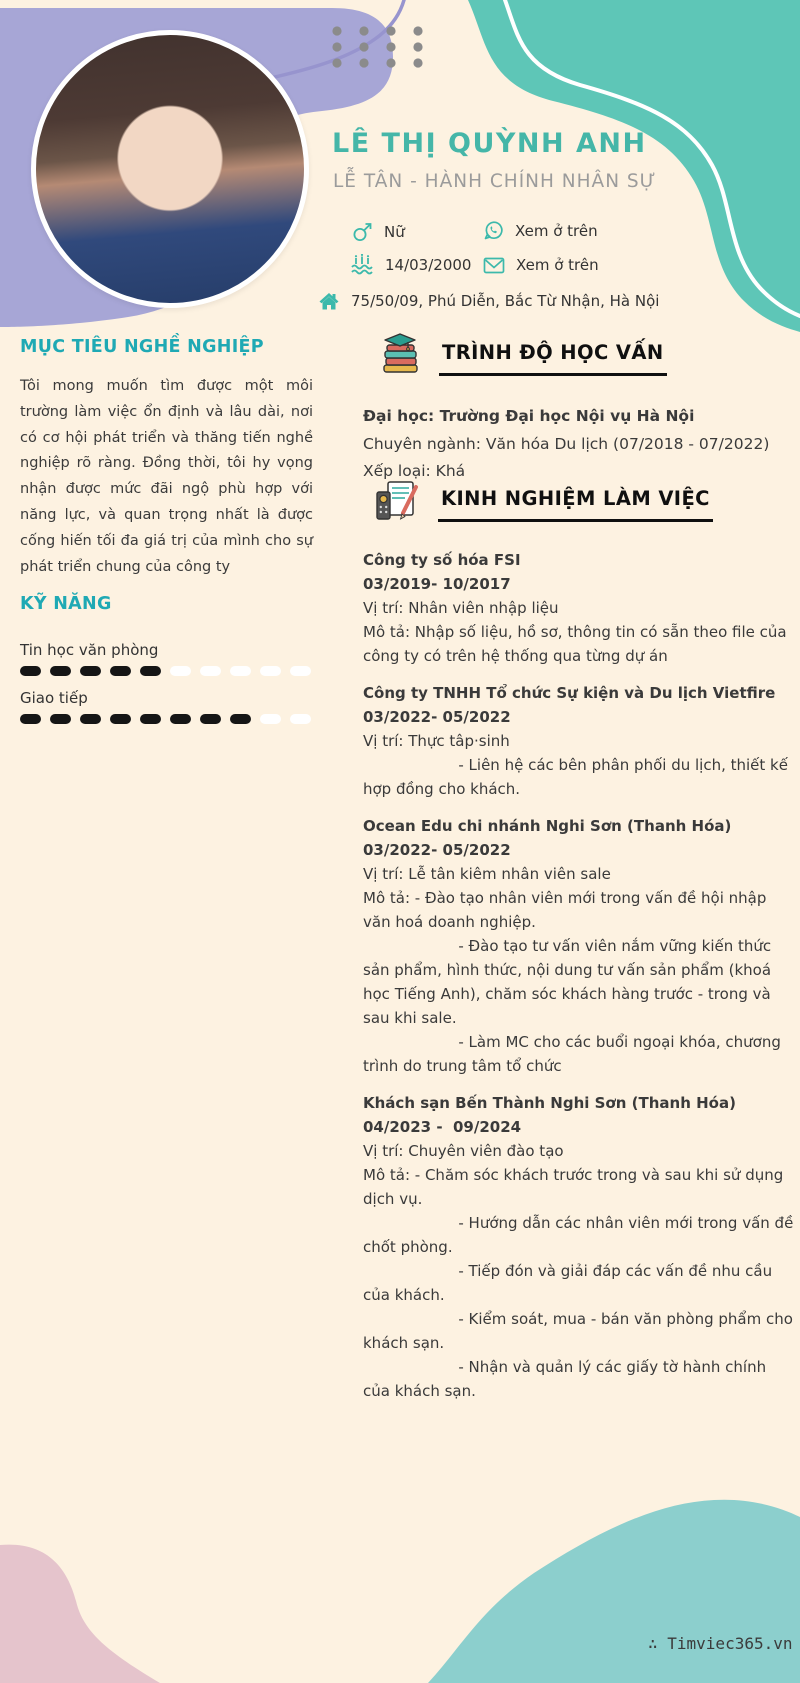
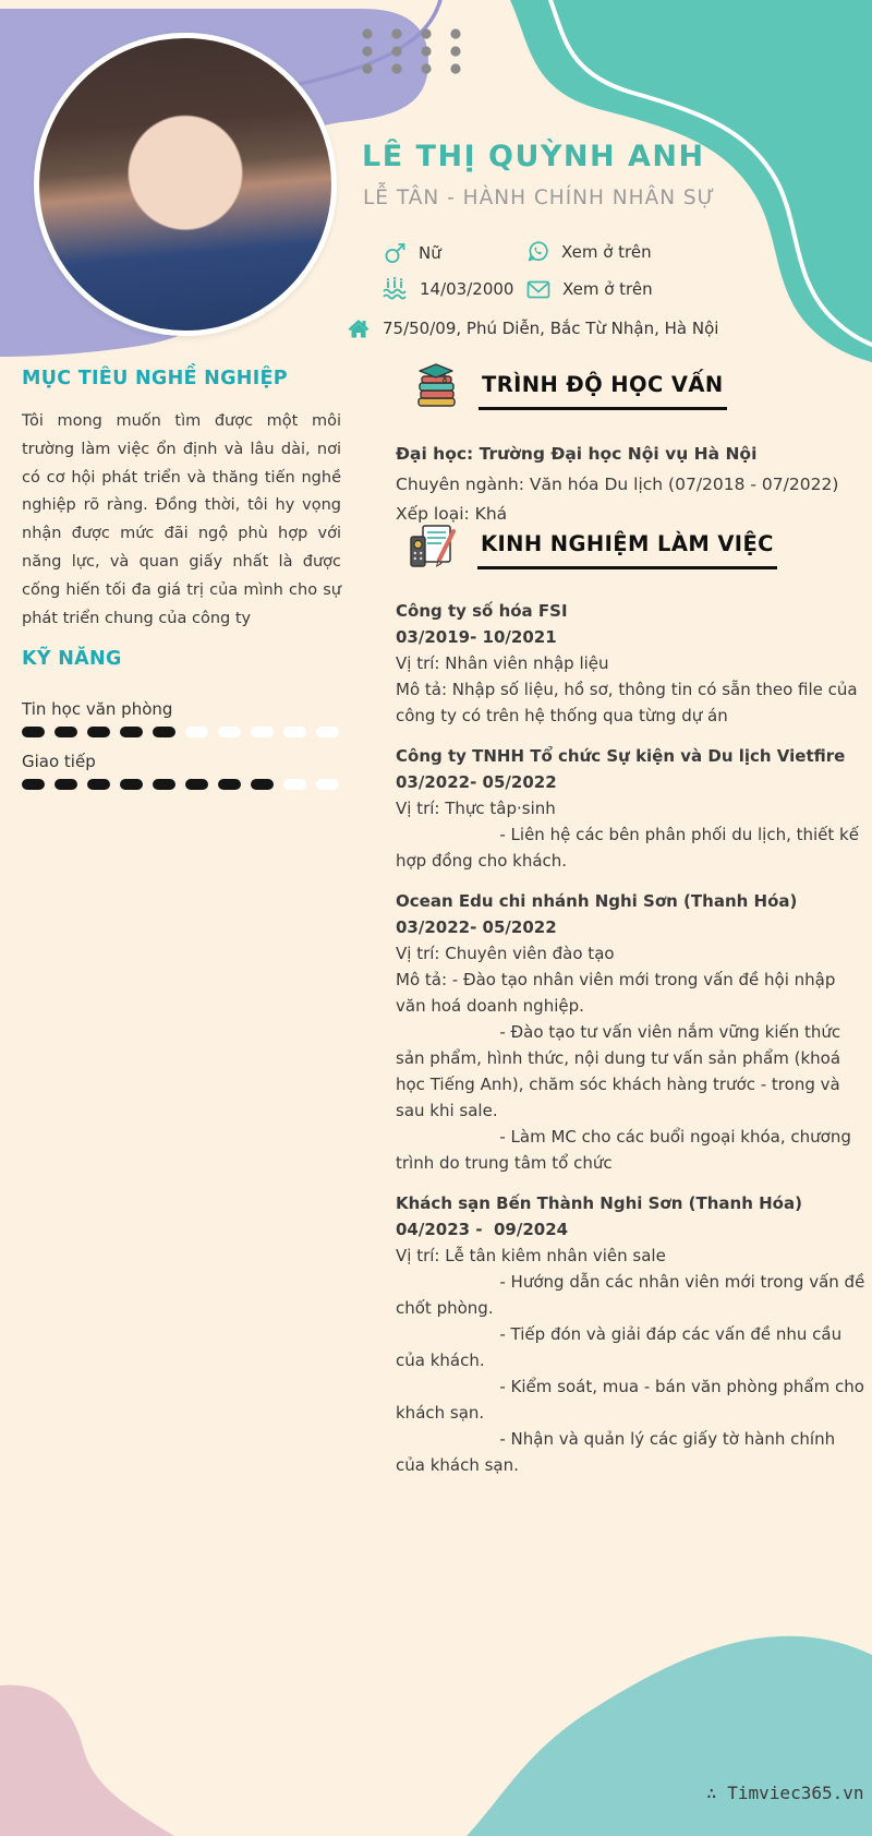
  LÊ THỊ QUỲNH ANH
  LỄ TÂN - HÀNH CHÍNH NHÂN SỰ
  Nữ
  Xem ở trên
  14/03/2000
  Xem ở trên
  75/50/09, Phú Diễn, Bắc Từ Nhận, Hà Nội
  MỤC TIÊU NGHỀ NGHIỆP
- Tôi mong muốn tìm được một môi trường làm việc ổn định và lâu dài, nơi có cơ hội phát triển và thăng tiến nghề nghiệp rõ ràng. Đồng thời, tôi hy vọng nhận được mức đãi ngộ phù hợp với năng lực, và quan trọng nhất là được cống hiến tối đa giá trị của mình cho sự phát triển chung của công ty
+ Tôi mong muốn tìm được một môi trường làm việc ổn định và lâu dài, nơi có cơ hội phát triển và thăng tiến nghề nghiệp rõ ràng. Đồng thời, tôi hy vọng nhận được mức đãi ngộ phù hợp với năng lực, và quan giấy nhất là được cống hiến tối đa giá trị của mình cho sự phát triển chung của công ty
  KỸ NĂNG
  Tin học văn phòng
  Giao tiếp
  TRÌNH ĐỘ HỌC VẤN
  Đại học: Trường Đại học Nội vụ Hà Nội
  Chuyên ngành: Văn hóa Du lịch (07/2018 - 07/2022)
  Xếp loại: Khá
  KINH NGHIỆM LÀM VIỆC
  Công ty số hóa FSI
- 03/2019- 10/2017
+ 03/2019- 10/2021
  Vị trí: Nhân viên nhập liệu
  Mô tả: Nhập số liệu, hồ sơ, thông tin có sẵn theo file của công ty có trên hệ thống qua từng dự án
  Công ty TNHH Tổ chức Sự kiện và Du lịch Vietfire
  03/2022- 05/2022
  Vị trí: Thực tâp·sinh
  - Liên hệ các bên phân phối du lịch, thiết kế hợp đồng cho khách.
  Ocean Edu chi nhánh Nghi Sơn (Thanh Hóa)
  03/2022- 05/2022
- Vị trí: Lễ tân kiêm nhân viên sale
+ Vị trí: Chuyên viên đào tạo
  Mô tả: - Đào tạo nhân viên mới trong vấn đề hội nhập văn hoá doanh nghiệp.
  - Đào tạo tư vấn viên nắm vững kiến thức sản phẩm, hình thức, nội dung tư vấn sản phẩm (khoá học Tiếng Anh), chăm sóc khách hàng trước - trong và sau khi sale.
  - Làm MC cho các buổi ngoại khóa, chương trình do trung tâm tổ chức
  Khách sạn Bến Thành Nghi Sơn (Thanh Hóa)
  04/2023 - 09/2024
- Vị trí: Chuyên viên đào tạo
+ Vị trí: Lễ tân kiêm nhân viên sale
- Mô tả: - Chăm sóc khách trước trong và sau khi sử dụng dịch vụ.
  - Hướng dẫn các nhân viên mới trong vấn đề chốt phòng.
  - Tiếp đón và giải đáp các vấn đề nhu cầu của khách.
  - Kiểm soát, mua - bán văn phòng phẩm cho khách sạn.
  - Nhận và quản lý các giấy tờ hành chính của khách sạn.
  ∴ Timviec365.vn
